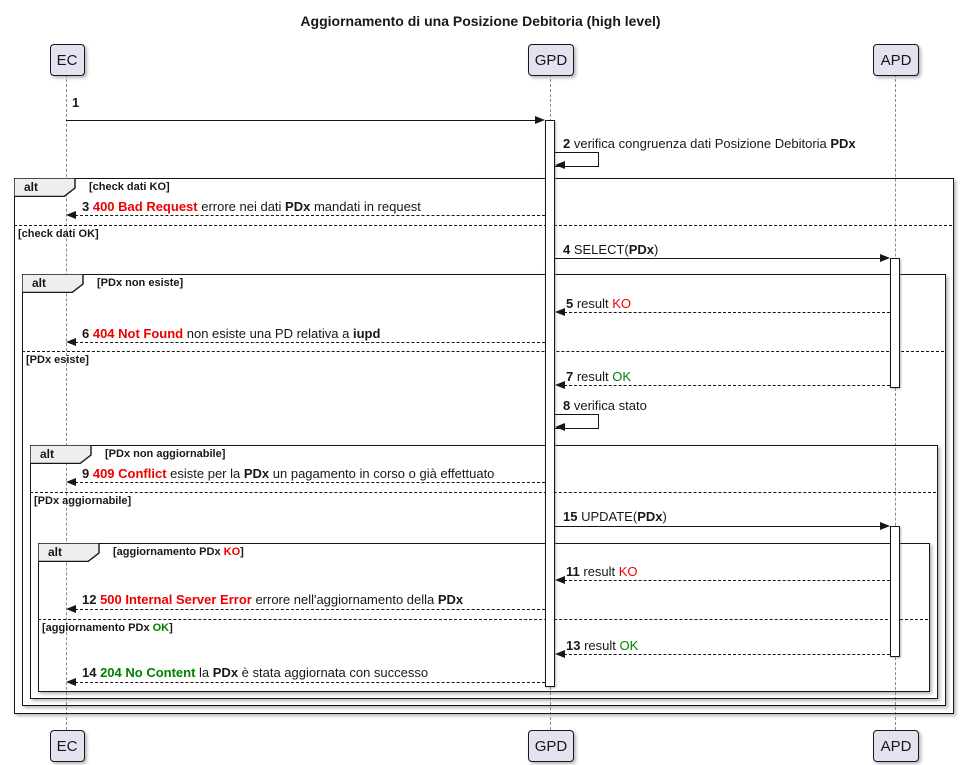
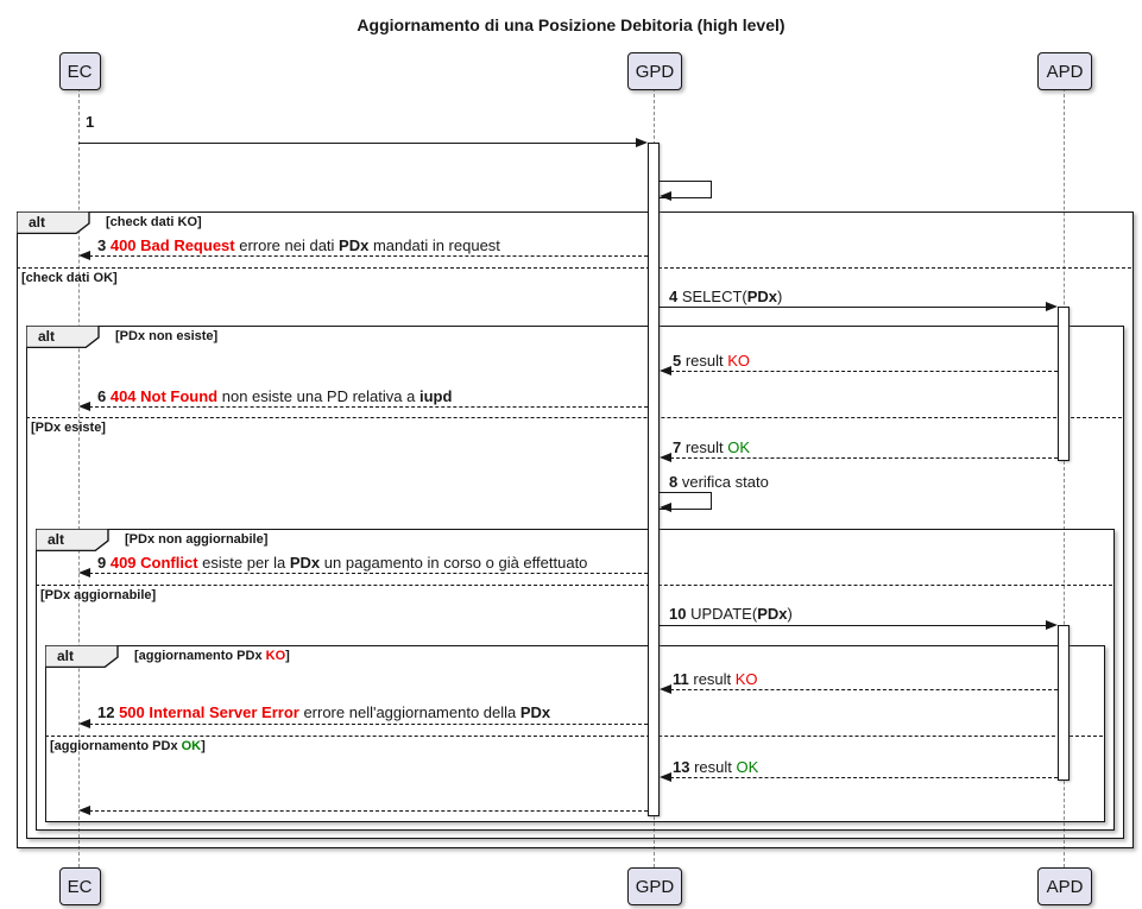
  Aggiornamento di una Posizione Debitoria (high level)
  alt
  [check dati KO]
  [check dati OK]
  alt
  [PDx non esiste]
  [PDx esiste]
  alt
  [PDx non aggiornabile]
  [PDx aggiornabile]
  alt
  [aggiornamento PDx KO]
  [aggiornamento PDx OK]
  1
- 2 verifica congruenza dati Posizione Debitoria PDx
  3 400 Bad Request errore nei dati PDx mandati in request
  4 SELECT(PDx)
  5 result KO
  6 404 Not Found non esiste una PD relativa a iupd
  7 result OK
  8 verifica stato
  9 409 Conflict esiste per la PDx un pagamento in corso o già effettuato
- 15 UPDATE(PDx)
+ 10 UPDATE(PDx)
  11 result KO
  12 500 Internal Server Error errore nell'aggiornamento della PDx
  13 result OK
- 14 204 No Content la PDx è stata aggiornata con successo
  EC
  EC
  GPD
  GPD
  APD
  APD
